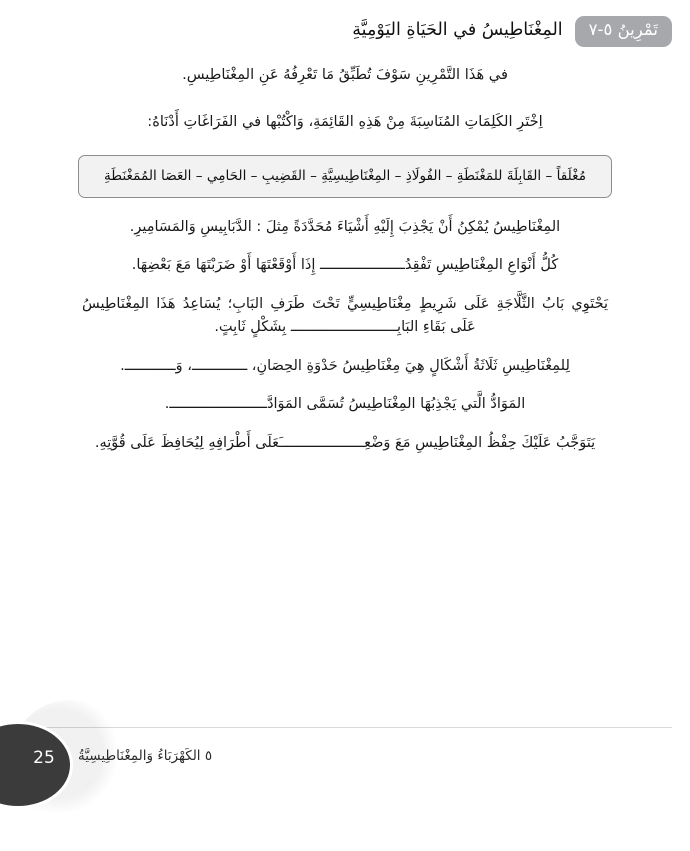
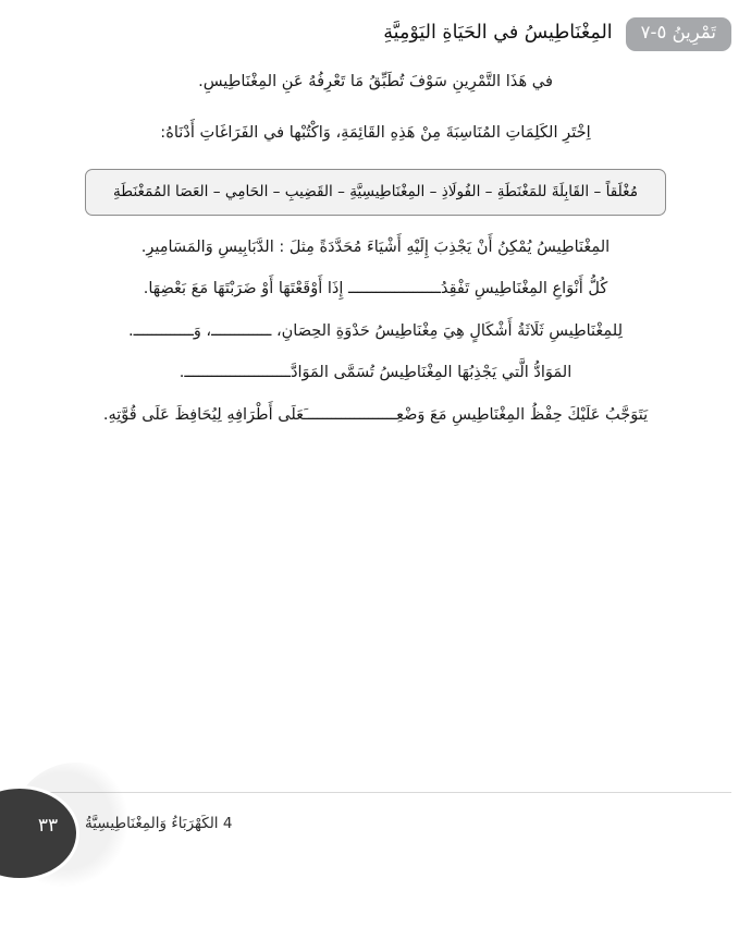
  تَمْرِينُ ٥-٧
  المِغْنَاطِيسُ في الحَيَاةِ اليَوْمِيَّةِ
  في هَذَا التَّمْرِينِ سَوْفَ تُطَبِّقُ مَا تَعْرِفُهُ عَنِ المِغْنَاطِيسِ.
  اِخْتَرِ الكَلِمَاتِ المُنَاسِبَةَ مِنْ هَذِهِ القَائِمَةِ، وَاكْتُبْها في الفَرَاغَاتِ أَدْنَاهُ:
  مُغْلَقاً – القَابِلَةَ للمَغْنَطَةِ – الفُولَاذِ – المِغْنَاطِيسِيَّةِ – القَضِيبِ – الحَامِي – العَصَا المُمَغْنَطَةِ
  المِغْنَاطِيسُ يُمْكِنُ أَنْ يَجْذِبَ إِلَيْهِ أَشْيَاءَ مُحَدَّدَةً مِثلَ : الدَّبَابِيسِ وَالمَسَامِيرِ.
  كُلُّ أَنْوَاعِ المِغْنَاطِيسِ تَفْقِدُــــــــــــــــــــ إِذَا أَوْقَعْتَهَا أَوْ ضَرَبْتَهَا مَعَ بَعْضِهَا.
- يَحْتَوِي بَابُ الثَّلَّاجَةِ عَلَى شَرِيطٍ مِغْنَاطِيسِيٍّ تَحْتَ طَرَفِ البَابِ؛ يُسَاعِدُ هَذَا المِغْنَاطِيسُ عَلَى بَقَاءِ البَابِـــــــــــــــــــــــــ بِشَكْلٍ ثَابِتٍ.
- لِلمِغْنَاطِيسِ ثَلَاثَةُ أَشْكَالٍ هِيَ مِغْنَاطِيسُ حَدْوَةِ الحِصَانِ، ـــــــــــــ، وَــــــــــــ.
+ لِلمِغْنَاطِيسِ ثَلَاثَةُ أَشْكَالٍ هِيَ مِغْنَاطِيسُ حَدْوَةِ الحِصَانِ، ـــــــــــــ، وَـــــــــــــ.
  المَوَادُّ الَّتي يَجْذِبُهَا المِغْنَاطِيسُ تُسَمَّى المَوَادَّـــــــــــــــــــــــ.
  يَتَوَجَّبُ عَلَيْكَ حِفْظُ المِغْنَاطِيسِ مَعَ وَضْعِــــــــــــــــــــَعَلَى أَطْرَافِهِ لِيُحَافِظَ عَلَى قُوَّتِهِ.
- 25
+ ٣٣
- ٥ الكَهْرَبَاءُ وَالمِغْنَاطِيسِيَّةُ
+ 4 الكَهْرَبَاءُ وَالمِغْنَاطِيسِيَّةُ
